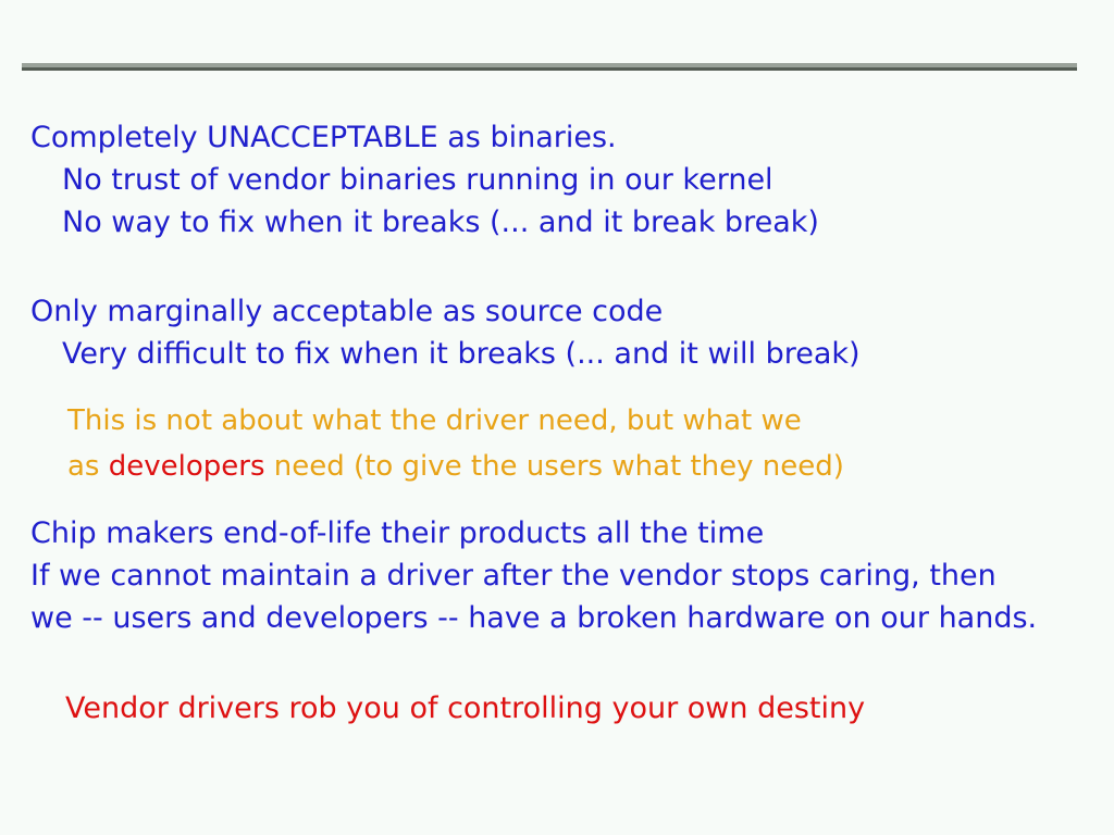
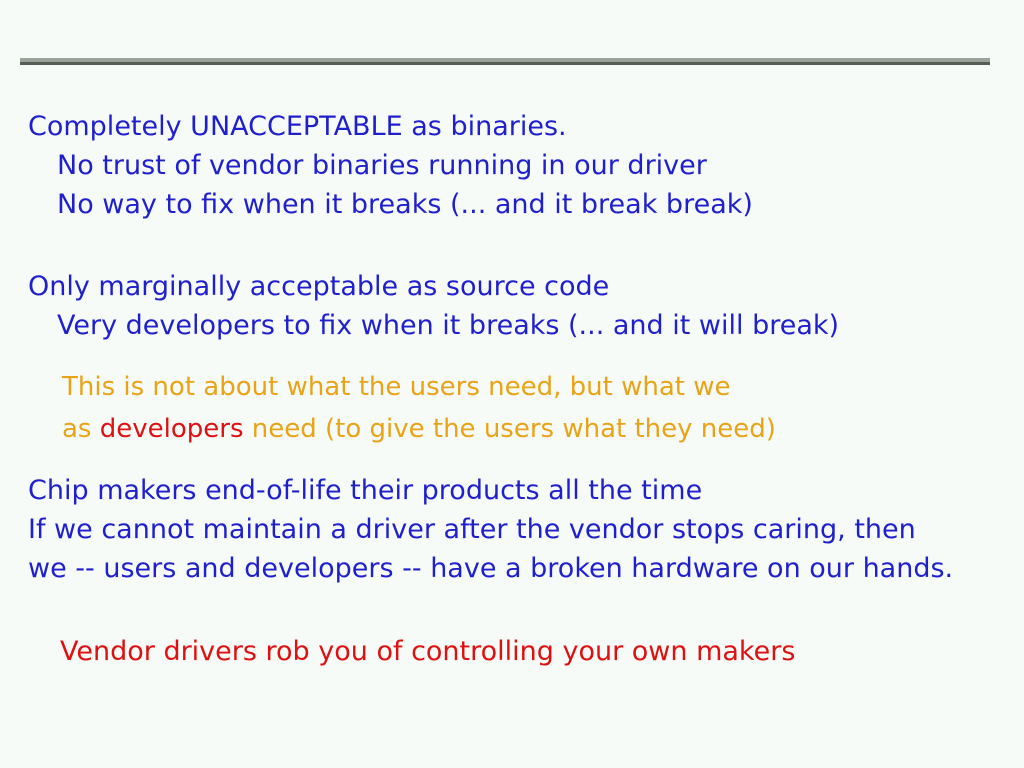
  Completely UNACCEPTABLE as binaries.
- No trust of vendor binaries running in our kernel
+ No trust of vendor binaries running in our driver
  No way to fix when it breaks (... and it break break)
  Only marginally acceptable as source code
- Very difficult to fix when it breaks (... and it will break)
+ Very developers to fix when it breaks (... and it will break)
- This is not about what the driver need, but what we
+ This is not about what the users need, but what we
  as developers need (to give the users what they need)
  Chip makers end-of-life their products all the time
  If we cannot maintain a driver after the vendor stops caring, then
  we -- users and developers -- have a broken hardware on our hands.
- Vendor drivers rob you of controlling your own destiny
+ Vendor drivers rob you of controlling your own makers
